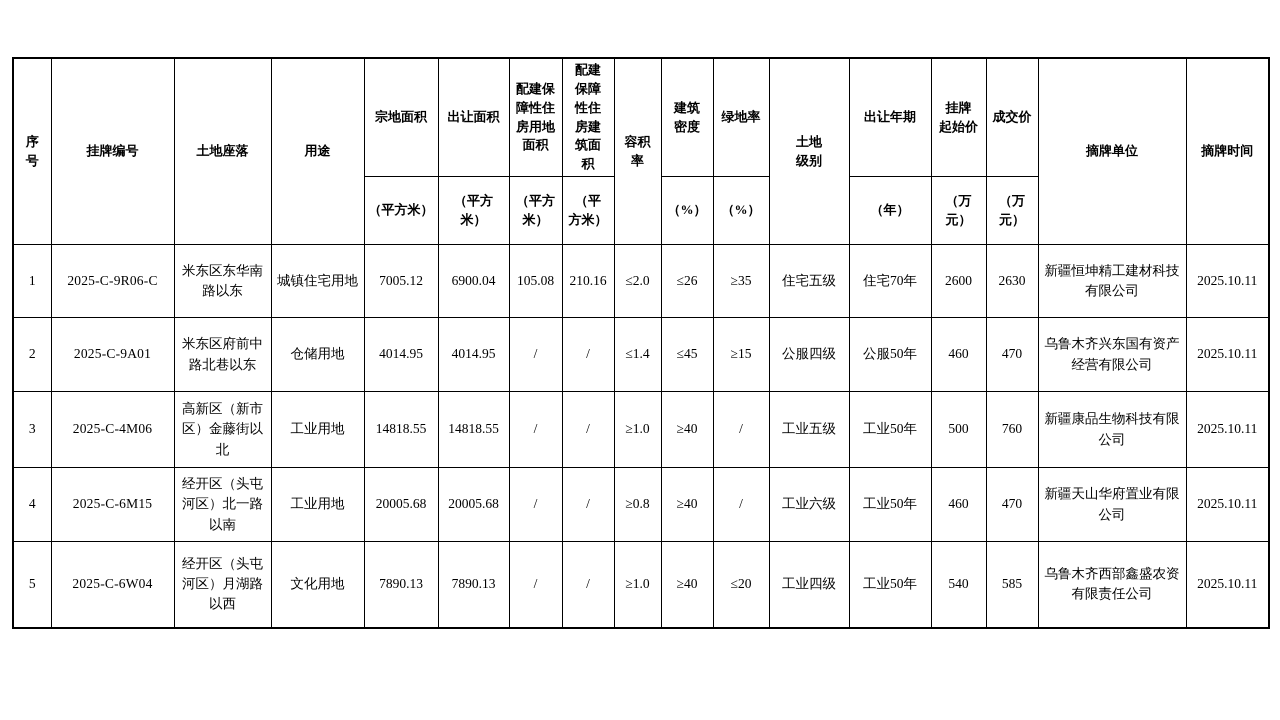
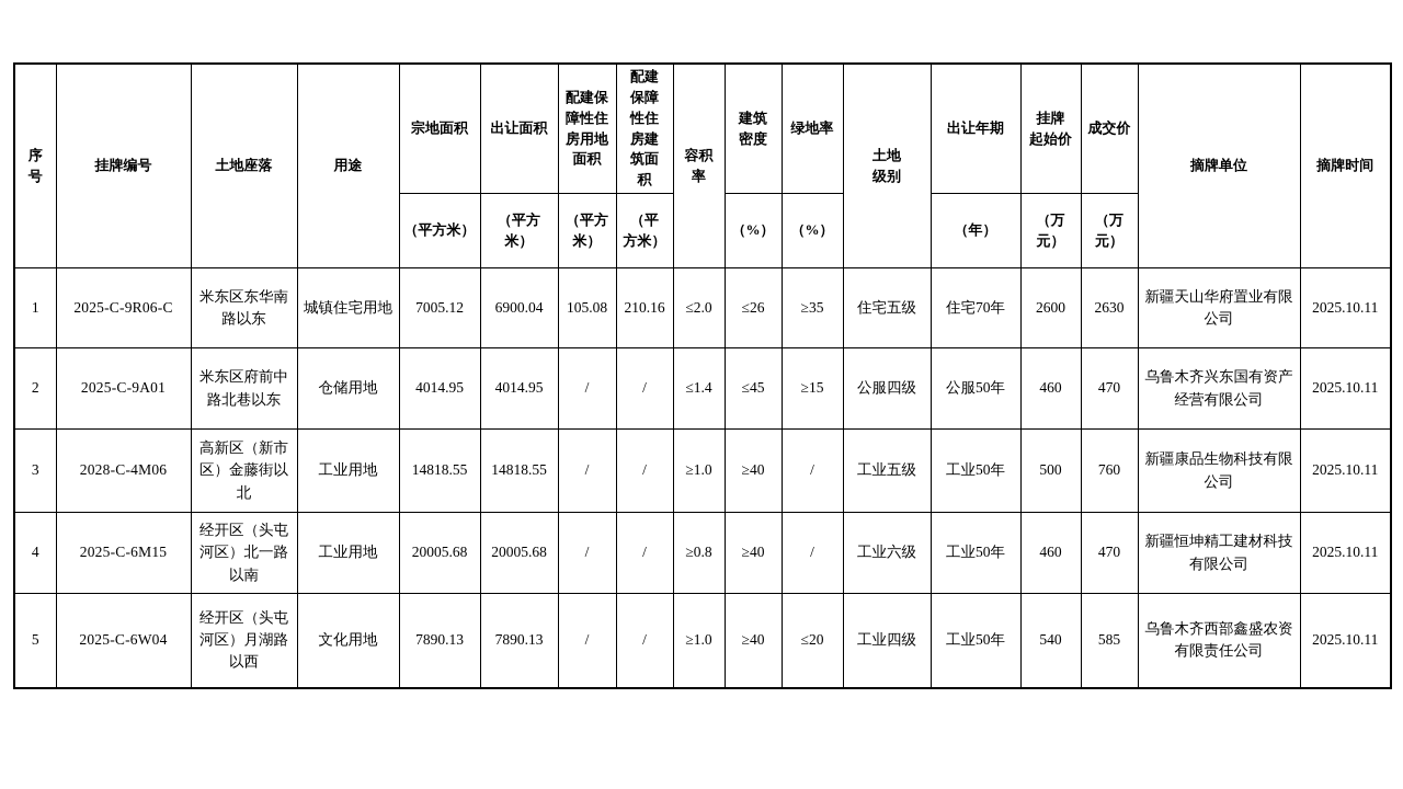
  序 号	挂牌编号	土地座落	用途	宗地面积	出让面积	配建保 障性住 房用地 面积	配建 保障 性住 房建 筑面 积	容积 率	建筑 密度	绿地率	土地 级别	出让年期	挂牌 起始价	成交价	摘牌单位	摘牌时间
  （平方米）	（平方米）	（平方 米）	（平 方米）	（%）	（%）	（年）	（万元）	（万元）
- 1	2025-C-9R06-C	米东区东华南路以东	城镇住宅用地	7005.12	6900.04	105.08	210.16	≤2.0	≤26	≥35	住宅五级	住宅70年	2600	2630	新疆恒坤精工建材科技有限公司	2025.10.11
+ 1	2025-C-9R06-C	米东区东华南路以东	城镇住宅用地	7005.12	6900.04	105.08	210.16	≤2.0	≤26	≥35	住宅五级	住宅70年	2600	2630	新疆天山华府置业有限公司	2025.10.11
  2	2025-C-9A01	米东区府前中路北巷以东	仓储用地	4014.95	4014.95	/	/	≤1.4	≤45	≥15	公服四级	公服50年	460	470	乌鲁木齐兴东国有资产经营有限公司	2025.10.11
- 3	2025-C-4M06	高新区（新市区）金藤街以北	工业用地	14818.55	14818.55	/	/	≥1.0	≥40	/	工业五级	工业50年	500	760	新疆康品生物科技有限公司	2025.10.11
+ 3	2028-C-4M06	高新区（新市区）金藤街以北	工业用地	14818.55	14818.55	/	/	≥1.0	≥40	/	工业五级	工业50年	500	760	新疆康品生物科技有限公司	2025.10.11
- 4	2025-C-6M15	经开区（头屯河区）北一路以南	工业用地	20005.68	20005.68	/	/	≥0.8	≥40	/	工业六级	工业50年	460	470	新疆天山华府置业有限公司	2025.10.11
+ 4	2025-C-6M15	经开区（头屯河区）北一路以南	工业用地	20005.68	20005.68	/	/	≥0.8	≥40	/	工业六级	工业50年	460	470	新疆恒坤精工建材科技有限公司	2025.10.11
  5	2025-C-6W04	经开区（头屯河区）月湖路以西	文化用地	7890.13	7890.13	/	/	≥1.0	≥40	≤20	工业四级	工业50年	540	585	乌鲁木齐西部鑫盛农资有限责任公司	2025.10.11
